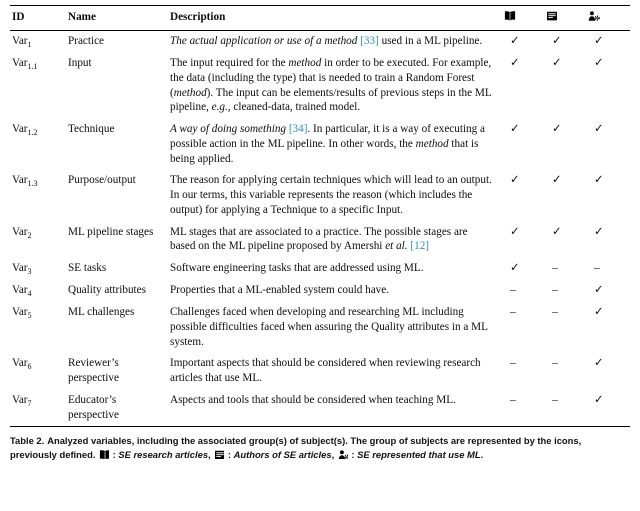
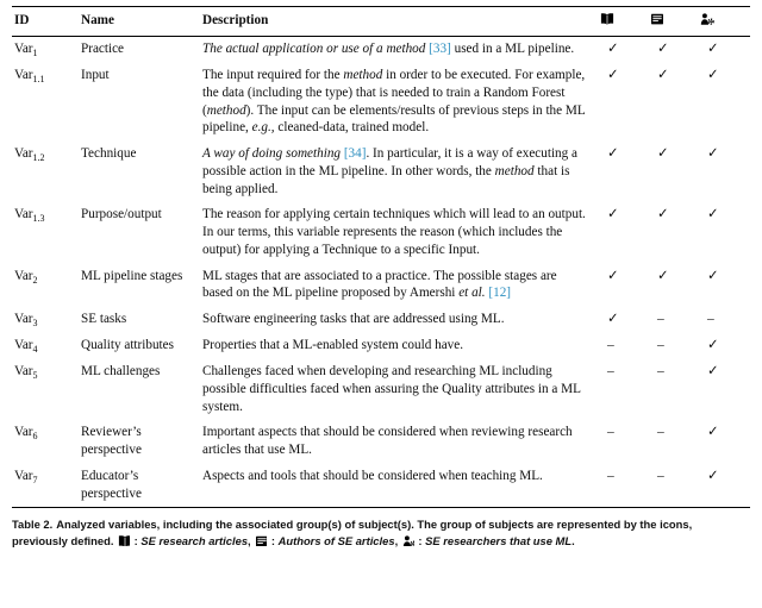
  ID
  Name
  Description
  Var1
  Practice
  The actual application or use of a method [33] used in a ML pipeline.
  ✓
  ✓
  ✓
  Var1.1
  Input
  The input required for the method in order to be executed. For example, the data (including the type) that is needed to train a Random Forest (method). The input can be elements/results of previous steps in the ML pipeline, e.g., cleaned-data, trained model.
  ✓
  ✓
  ✓
  Var1.2
  Technique
  A way of doing something [34]. In particular, it is a way of executing a possible action in the ML pipeline. In other words, the method that is being applied.
  ✓
  ✓
  ✓
  Var1.3
  Purpose/output
  The reason for applying certain techniques which will lead to an output. In our terms, this variable represents the reason (which includes the output) for applying a Technique to a specific Input.
  ✓
  ✓
  ✓
  Var2
  ML pipeline stages
  ML stages that are associated to a practice. The possible stages are based on the ML pipeline proposed by Amershi et al. [12]
  ✓
  ✓
  ✓
  Var3
  SE tasks
  Software engineering tasks that are addressed using ML.
  ✓
  –
  –
  Var4
  Quality attributes
  Properties that a ML-enabled system could have.
  –
  –
  ✓
  Var5
  ML challenges
  Challenges faced when developing and researching ML including possible difficulties faced when assuring the Quality attributes in a ML system.
  –
  –
  ✓
  Var6
  Reviewer’s perspective
  Important aspects that should be considered when reviewing research articles that use ML.
  –
  –
  ✓
  Var7
  Educator’s perspective
  Aspects and tools that should be considered when teaching ML.
  –
  –
  ✓
- Table 2. Analyzed variables, including the associated group(s) of subject(s). The group of subjects are represented by the icons, previously defined. : SE research articles, : Authors of SE articles, : SE represented that use ML.
+ Table 2. Analyzed variables, including the associated group(s) of subject(s). The group of subjects are represented by the icons, previously defined. : SE research articles, : Authors of SE articles, : SE researchers that use ML.
